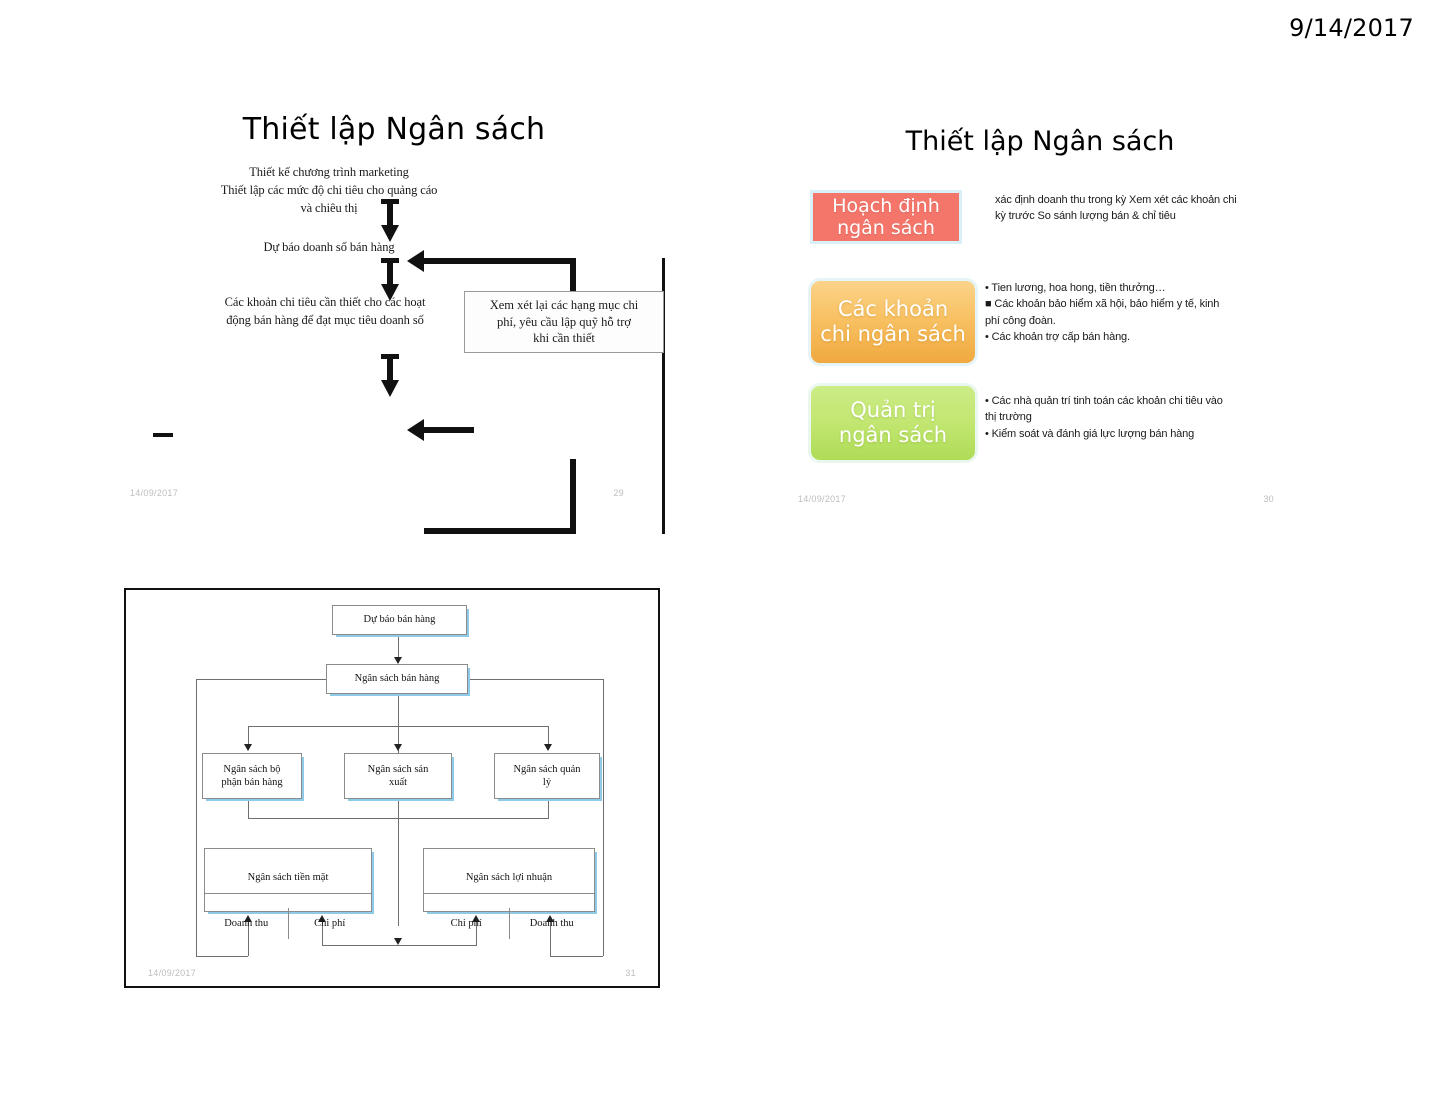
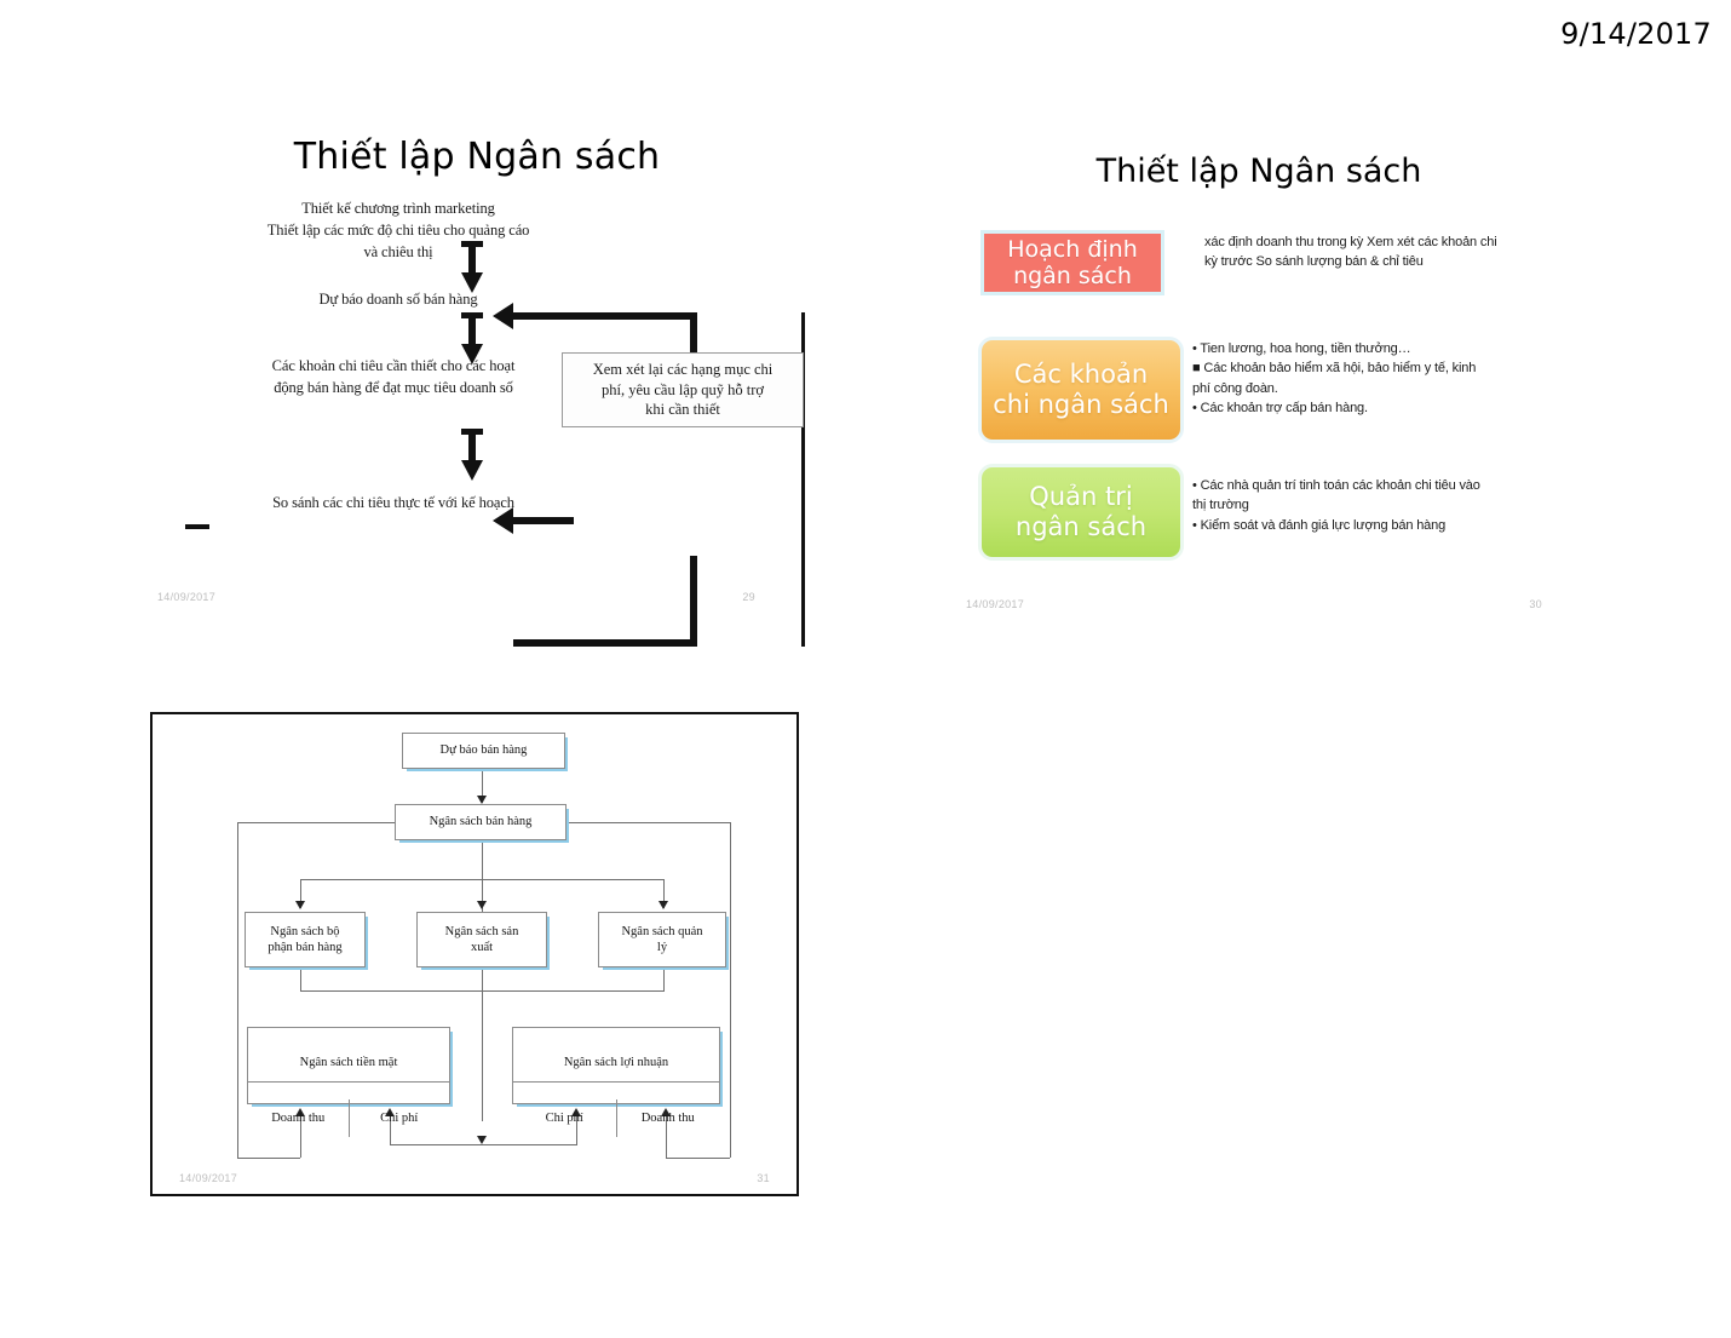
  9/14/2017
  Thiết lập Ngân sách
  Thiết kế chương trình marketing
  Thiết lập các mức độ chi tiêu cho quảng cáo
  và chiêu thị
  Dự báo doanh số bán hàng
  Các khoản chi tiêu cần thiết cho các hoạt
  động bán hàng để đạt mục tiêu doanh số
+ So sánh các chi tiêu thực tế với kế hoạch
  Xem xét lại các hạng mục chi
  phí, yêu cầu lập quỹ hỗ trợ
  khi cần thiết
  14/09/2017
  29
  Thiết lập Ngân sách
  Hoạch định
  ngân sách
  xác định doanh thu trong kỳ Xem xét các khoản chi
  kỳ trước So sánh lượng bán & chỉ tiêu
  Các khoản
  chi ngân sách
  • Tien lương, hoa hong, tiền thưởng…
  ■ Các khoản bảo hiểm xã hội, bảo hiểm y tế, kinh
  phí công đoàn.
  • Các khoản trợ cấp bán hàng.
  Quản trị
  ngân sách
  • Các nhà quản trí tinh toán các khoản chi tiêu vào
  thị trường
  • Kiểm soát và đánh giá lực lượng bán hàng
  14/09/2017
  30
  Dự báo bán hàng
  Ngân sách bán hàng
  Ngân sách bộ
  phận bán hàng
  Ngân sách sản
  xuất
  Ngân sách quản
  lý
  Ngân sách tiền mặt
  Doanh thu
  Chi phí
  Ngân sách lợi nhuận
  Chi phí
  Doanh thu
  14/09/2017
  31
